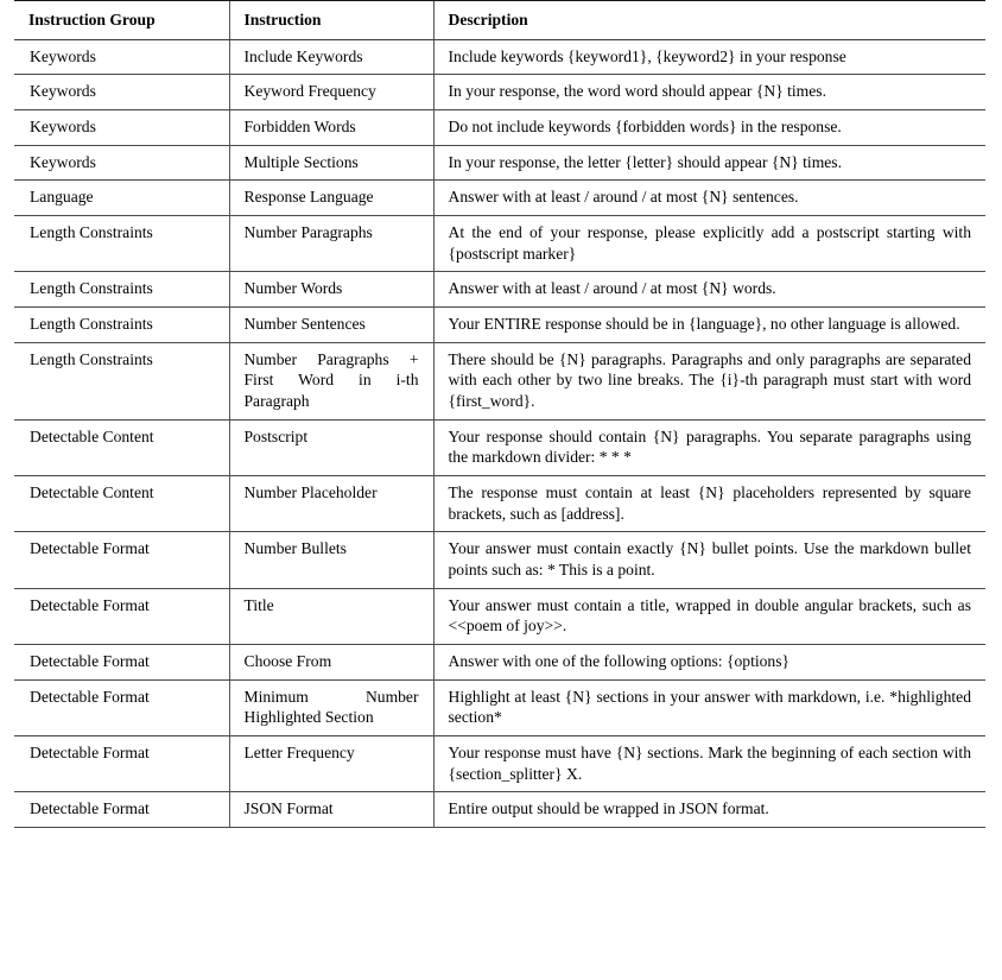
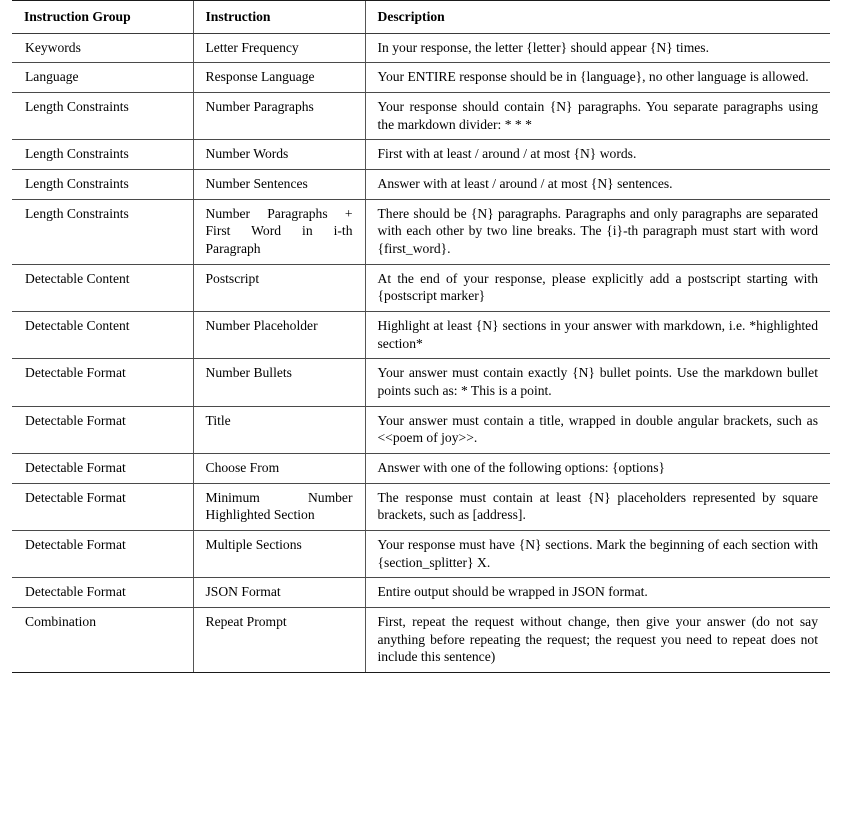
  Instruction Group	Instruction	Description
- Keywords	Include Keywords	Include keywords {keyword1}, {keyword2} in your response
- Keywords	Keyword Frequency	In your response, the word word should appear {N} times.
- Keywords	Forbidden Words	Do not include keywords {forbidden words} in the response.
- Keywords	Multiple Sections	In your response, the letter {letter} should appear {N} times.
+ Keywords	Letter Frequency	In your response, the letter {letter} should appear {N} times.
- Language	Response Language	Answer with at least / around / at most {N} sentences.
+ Language	Response Language	Your ENTIRE response should be in {language}, no other lan­guage is allowed.
- Length Constraints	Number Paragraphs	At the end of your response, please explicitly add a postscript starting with {postscript marker}
+ Length Constraints	Number Paragraphs	Your response should contain {N} paragraphs. You separate paragraphs using the markdown divider: * * *
- Length Constraints	Number Words	Answer with at least / around / at most {N} words.
+ Length Constraints	Number Words	First with at least / around / at most {N} words.
- Length Constraints	Number Sentences	Your ENTIRE response should be in {language}, no other lan­guage is allowed.
+ Length Constraints	Number Sentences	Answer with at least / around / at most {N} sentences.
  Length Constraints	Number Paragraphs + First Word in i-th Paragraph	There should be {N} paragraphs. Paragraphs and only para­graphs are separated with each other by two line breaks. The {i}-th paragraph must start with word {first_word}.
- Detectable Content	Postscript	Your response should contain {N} paragraphs. You separate paragraphs using the markdown divider: * * *
+ Detectable Content	Postscript	At the end of your response, please explicitly add a postscript starting with {postscript marker}
- Detectable Content	Number Placeholder	The response must contain at least {N} placeholders repre­sented by square brackets, such as [address].
+ Detectable Content	Number Placeholder	Highlight at least {N} sections in your answer with mark­down, i.e. *highlighted section*
  Detectable Format	Number Bullets	Your answer must contain exactly {N} bullet points. Use the markdown bullet points such as: * This is a point.
  Detectable Format	Title	Your answer must contain a title, wrapped in double angular brackets, such as <<poem of joy>>.
  Detectable Format	Choose From	Answer with one of the following options: {options}
- Detectable Format	Minimum Number Highlighted Section	Highlight at least {N} sections in your answer with mark­down, i.e. *highlighted section*
+ Detectable Format	Minimum Number Highlighted Section	The response must contain at least {N} placeholders repre­sented by square brackets, such as [address].
- Detectable Format	Letter Frequency	Your response must have {N} sections. Mark the beginning of each section with {section_splitter} X.
+ Detectable Format	Multiple Sections	Your response must have {N} sections. Mark the beginning of each section with {section_splitter} X.
  Detectable Format	JSON Format	Entire output should be wrapped in JSON format.
+ Combination	Repeat Prompt	First, repeat the request without change, then give your answer (do not say anything before repeating the request; the request you need to repeat does not include this sentence)
